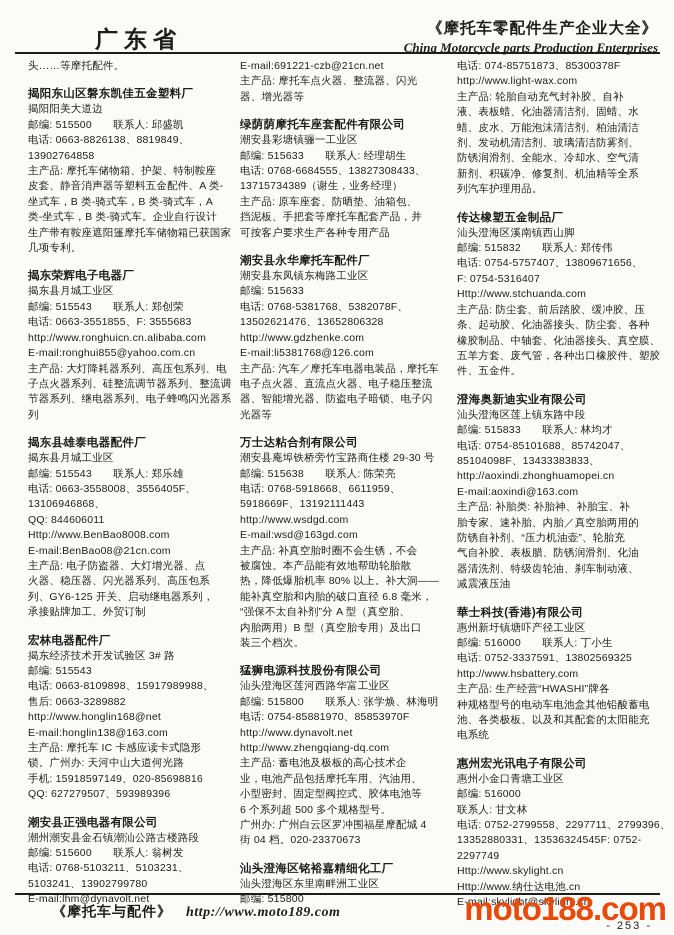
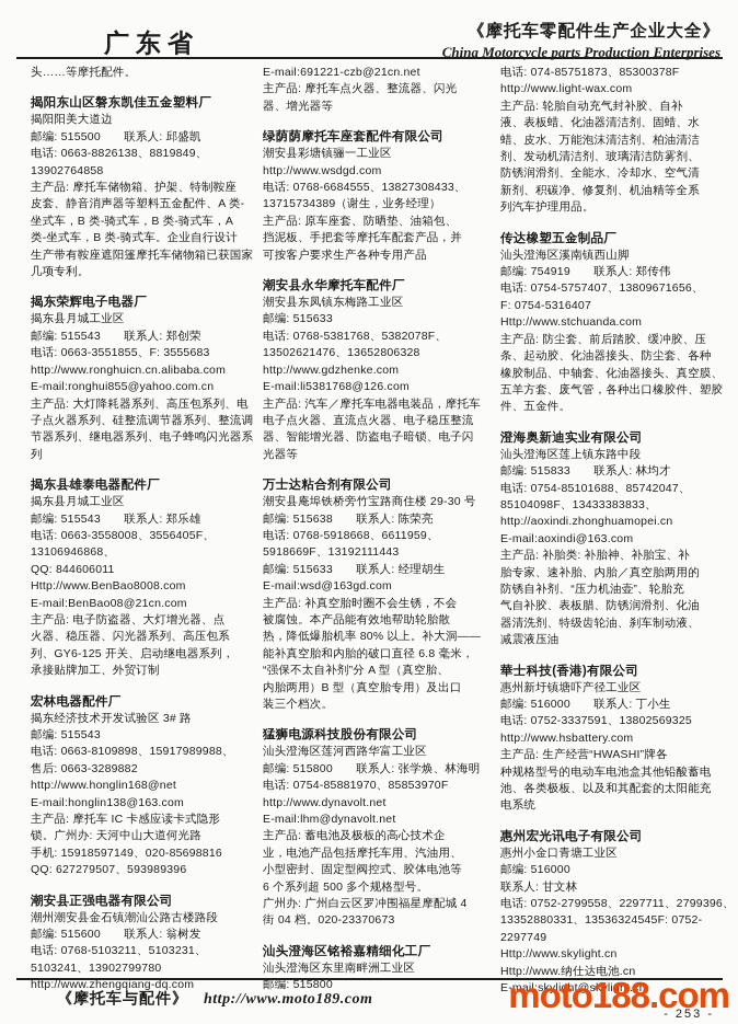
  广东省
  《摩托车零配件生产企业大全》
  China Motorcycle parts Production Enterprises
  头……等摩托配件。
  揭阳东山区磐东凯佳五金塑料厂
  揭阳阳美大道边
  邮编: 515500 联系人: 邱盛凯
  电话: 0663-8826138、8819849、
  13902764858
  主产品: 摩托车储物箱、护架、特制鞍座
  皮套、静音消声器等塑料五金配件、A 类-
  坐式车，B 类-骑式车，B 类-骑式车，A
  类-坐式车，B 类-骑式车。企业自行设计
  生产带有鞍座遮阳篷摩托车储物箱已获国家
  几项专利。
  揭东荣辉电子电器厂
  揭东县月城工业区
  邮编: 515543 联系人: 郑创荣
  电话: 0663-3551855、F: 3555683
  http://www.ronghuicn.cn.alibaba.com
  E-mail:ronghui855@yahoo.com.cn
  主产品: 大灯降耗器系列、高压包系列、电
  子点火器系列、硅整流调节器系列、整流调
  节器系列、继电器系列、电子蜂鸣闪光器系
  列
  揭东县雄泰电器配件厂
  揭东县月城工业区
  邮编: 515543 联系人: 郑乐雄
  电话: 0663-3558008、3556405F、
  13106946868、
  QQ: 844606011
  Http://www.BenBao8008.com
  E-mail:BenBao08@21cn.com
  主产品: 电子防盗器、大灯增光器、点
  火器、稳压器、闪光器系列、高压包系
  列、GY6-125 开关、启动继电器系列，
  承接贴牌加工、外贸订制
  宏林电器配件厂
  揭东经济技术开发试验区 3# 路
  邮编: 515543
  电话: 0663-8109898、15917989988、
  售后: 0663-3289882
  http://www.honglin168@net
  E-mail:honglin138@163.com
  主产品: 摩托车 IC 卡感应读卡式隐形
  锁。广州办: 天河中山大道何光路
  手机: 15918597149、020-85698816
  QQ: 627279507、593989396
  潮安县正强电器有限公司
  潮州潮安县金石镇潮汕公路古楼路段
  邮编: 515600 联系人: 翁树发
  电话: 0768-5103211、5103231、
  5103241、13902799780
- E-mail:lhm@dynavolt.net
+ http://www.zhengqiang-dq.com
  E-mail:691221-czb@21cn.net
  主产品: 摩托车点火器、整流器、闪光
  器、增光器等
  绿荫荫摩托车座套配件有限公司
  潮安县彩塘镇骊一工业区
- 邮编: 515633 联系人: 经理胡生
+ http://www.wsdgd.com
  电话: 0768-6684555、13827308433、
  13715734389（谢生，业务经理）
  主产品: 原车座套、防晒垫、油箱包、
  挡泥板、手把套等摩托车配套产品，并
  可按客户要求生产各种专用产品
  潮安县永华摩托车配件厂
  潮安县东凤镇东梅路工业区
  邮编: 515633
  电话: 0768-5381768、5382078F、
  13502621476、13652806328
  http://www.gdzhenke.com
  E-mail:li5381768@126.com
  主产品: 汽车／摩托车电器电装品，摩托车
  电子点火器、直流点火器、电子稳压整流
  器、智能增光器、防盗电子暗锁、电子闪
  光器等
  万士达粘合剂有限公司
  潮安县庵埠铁桥旁竹宝路商住楼 29-30 号
  邮编: 515638 联系人: 陈荣亮
  电话: 0768-5918668、6611959、
  5918669F、13192111443
- http://www.wsdgd.com
+ 邮编: 515633 联系人: 经理胡生
  E-mail:wsd@163gd.com
  主产品: 补真空胎时圈不会生锈，不会
  被腐蚀。本产品能有效地帮助轮胎散
  热，降低爆胎机率 80% 以上。补大洞——
  能补真空胎和内胎的破口直径 6.8 毫米，
  “强保不太自补剂”分 A 型（真空胎、
  内胎两用）B 型（真空胎专用）及出口
  装三个档次。
  猛狮电源科技股份有限公司
  汕头澄海区莲河西路华富工业区
  邮编: 515800 联系人: 张学焕、林海明
  电话: 0754-85881970、85853970F
  http://www.dynavolt.net
- http://www.zhengqiang-dq.com
+ E-mail:lhm@dynavolt.net
  主产品: 蓄电池及极板的高心技术企
  业，电池产品包括摩托车用、汽油用、
  小型密封、固定型阀控式、胶体电池等
  6 个系列超 500 多个规格型号。
  广州办: 广州白云区罗冲围福星摩配城 4
  街 04 档。020-23370673
  汕头澄海区铭裕嘉精细化工厂
  汕头澄海区东里南畔洲工业区
  邮编: 515800
  电话: 074-85751873、85300378F
  http://www.light-wax.com
  主产品: 轮胎自动充气封补胶、自补
  液、表板蜡、化油器清洁剂、固蜡、水
  蜡、皮水、万能泡沫清洁剂、柏油清洁
  剂、发动机清洁剂、玻璃清洁防雾剂、
  防锈润滑剂、全能水、冷却水、空气清
  新剂、积碳净、修复剂、机油精等全系
  列汽车护理用品。
  传达橡塑五金制品厂
  汕头澄海区溪南镇西山脚
- 邮编: 515832 联系人: 郑传伟
+ 邮编: 754919 联系人: 郑传伟
  电话: 0754-5757407、13809671656、
  F: 0754-5316407
  Http://www.stchuanda.com
  主产品: 防尘套、前后踏胶、缓冲胶、压
  条、起动胶、化油器接头、防尘套、各种
  橡胶制品、中轴套、化油器接头、真空膜、
  五羊方套、废气管，各种出口橡胶件、塑胶
  件、五金件。
  澄海奥新迪实业有限公司
  汕头澄海区莲上镇东路中段
  邮编: 515833 联系人: 林均才
  电话: 0754-85101688、85742047、
  85104098F、13433383833、
  http://aoxindi.zhonghuamopei.cn
  E-mail:aoxindi@163.com
  主产品: 补胎类: 补胎神、补胎宝、补
  胎专家、速补胎、内胎／真空胎两用的
  防锈自补剂、“压力机油壶”、轮胎充
  气自补胶、表板腊、防锈润滑剂、化油
  器清洗剂、特级齿轮油、刹车制动液、
  减震液压油
  華士科技(香港)有限公司
  惠州新圩镇塘吓产径工业区
  邮编: 516000 联系人: 丁小生
  电话: 0752-3337591、13802569325
  http://www.hsbattery.com
  主产品: 生产经营“HWASHI”牌各
  种规格型号的电动车电池盒其他铅酸蓄电
  池、各类极板、以及和其配套的太阳能充
  电系统
  惠州宏光讯电子有限公司
  惠州小金口青塘工业区
  邮编: 516000
  联系人: 甘文林
  电话: 0752-2799558、2297711、2799396、
  13352880331、13536324545F: 0752-
  2297749
  Http://www.skylight.cn
  Http://www.纳仕达电池.cn
  E-mail:skylight@skylight.cn
  《摩托车与配件》 http://www.moto189.com
  moto188.com
  - 253 -
